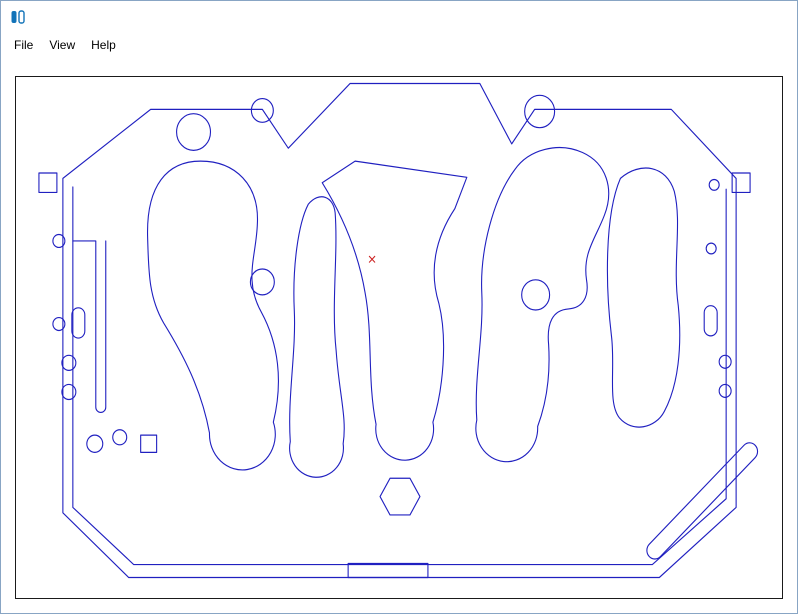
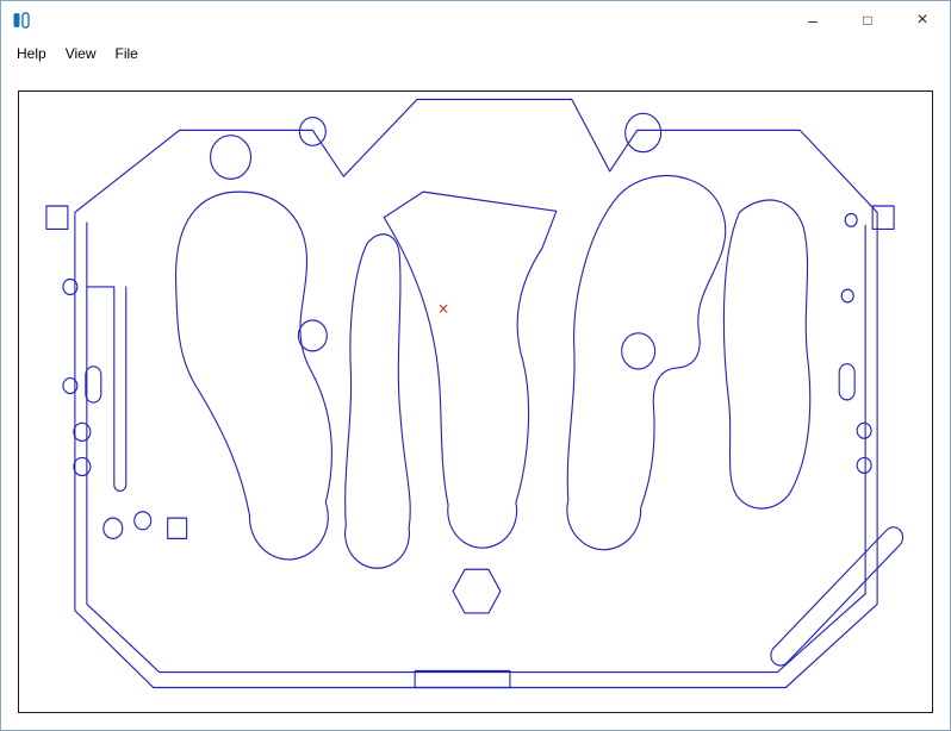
+ –
+ □
+ ×
- File
+ Help
  View
- Help
+ File
